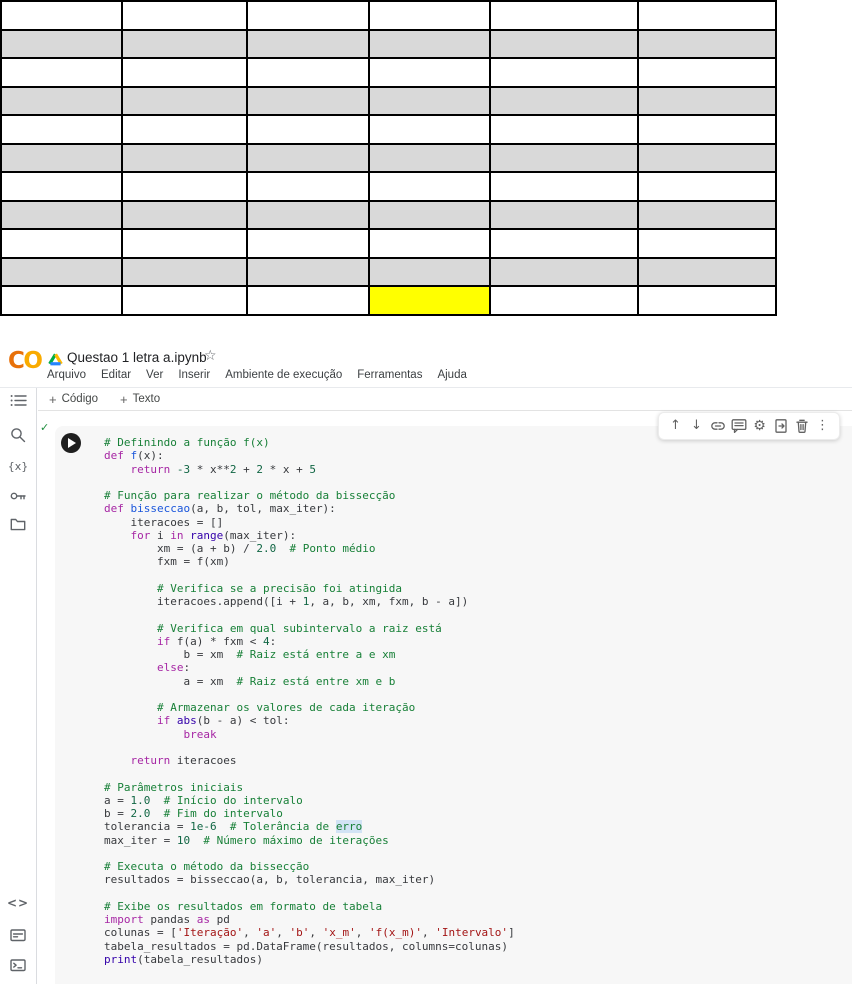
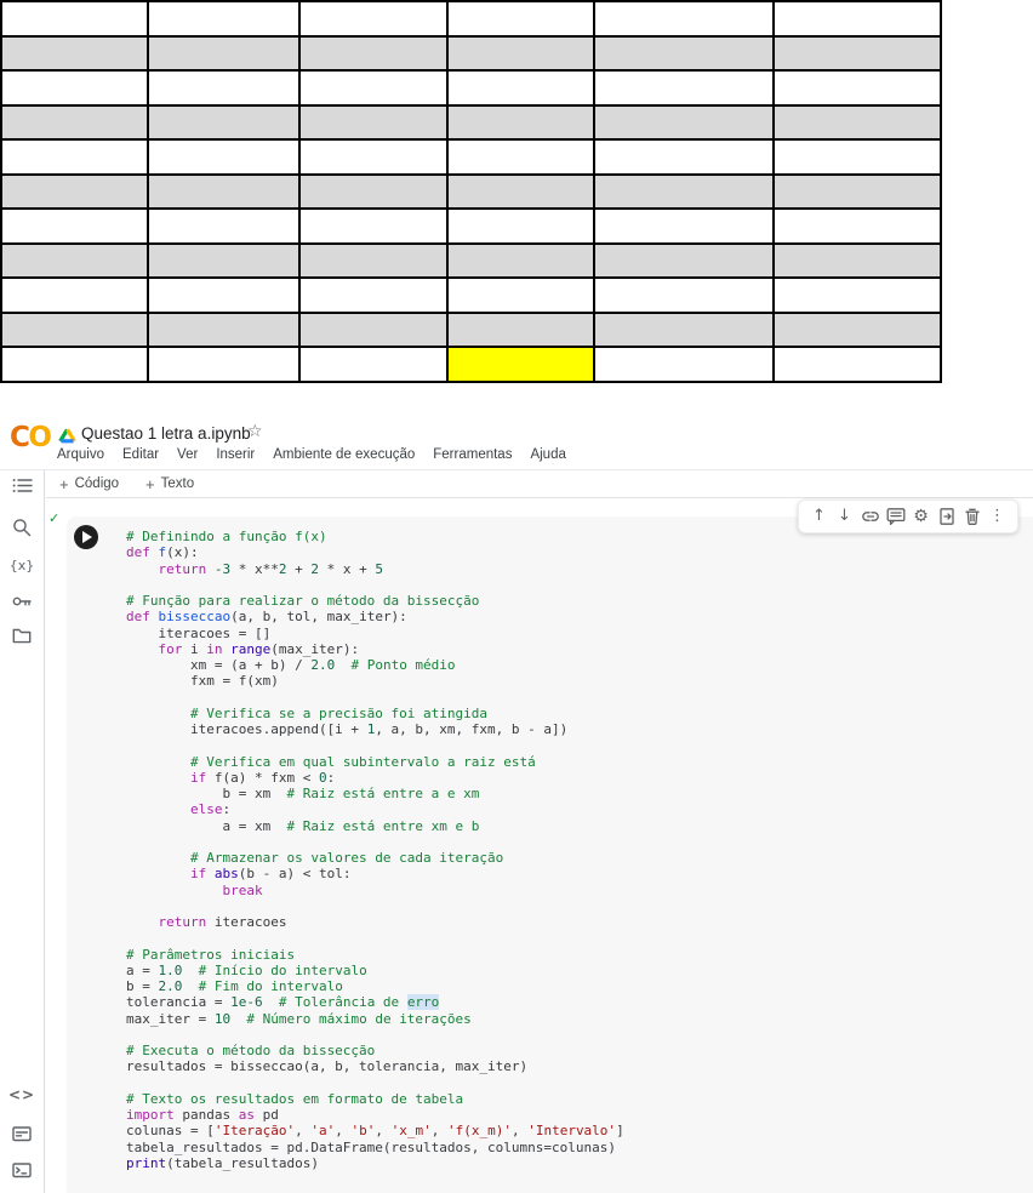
  CO
  Questao 1 letra a.ipynb
  ☆
  Arquivo
  Editar
  Ver
  Inserir
  Ambiente de execução
  Ferramentas
  Ajuda
  {x}
  <>
  +
  Código
  +
  Texto
  ✓
  # Definindo a função f(x)
  def f(x):
  return -3 * x**2 + 2 * x + 5
  # Função para realizar o método da bissecção
  def bisseccao(a, b, tol, max_iter):
  iteracoes = []
  for i in range(max_iter):
  xm = (a + b) / 2.0 # Ponto médio
  fxm = f(xm)
  # Verifica se a precisão foi atingida
  iteracoes.append([i + 1, a, b, xm, fxm, b - a])
  # Verifica em qual subintervalo a raiz está
- if f(a) * fxm < 4:
+ if f(a) * fxm < 0:
  b = xm # Raiz está entre a e xm
  else:
  a = xm # Raiz está entre xm e b
  # Armazenar os valores de cada iteração
  if abs(b - a) < tol:
  break
  return iteracoes
  # Parâmetros iniciais
  a = 1.0 # Início do intervalo
  b = 2.0 # Fim do intervalo
  tolerancia = 1e-6 # Tolerância de erro
  max_iter = 10 # Número máximo de iterações
  # Executa o método da bissecção
  resultados = bisseccao(a, b, tolerancia, max_iter)
- # Exibe os resultados em formato de tabela
+ # Texto os resultados em formato de tabela
  import pandas as pd
  colunas = ['Iteração', 'a', 'b', 'x_m', 'f(x_m)', 'Intervalo']
  tabela_resultados = pd.DataFrame(resultados, columns=colunas)
  print(tabela_resultados)
  ↑
  ↓
  ⚙
  ⋮
